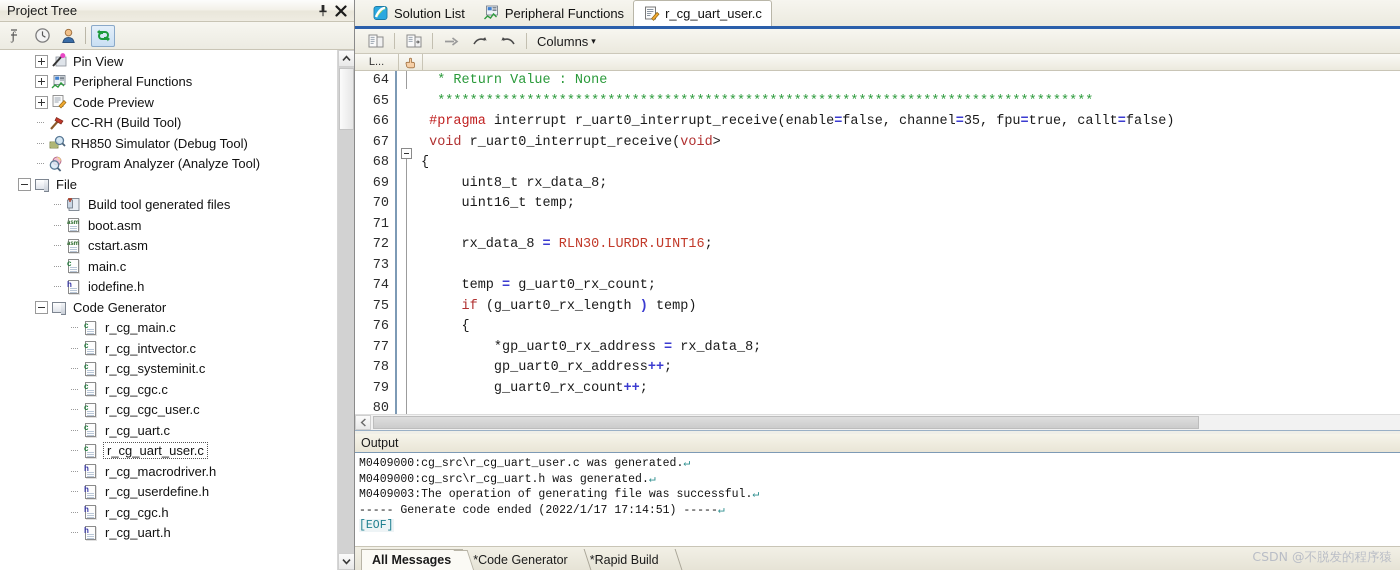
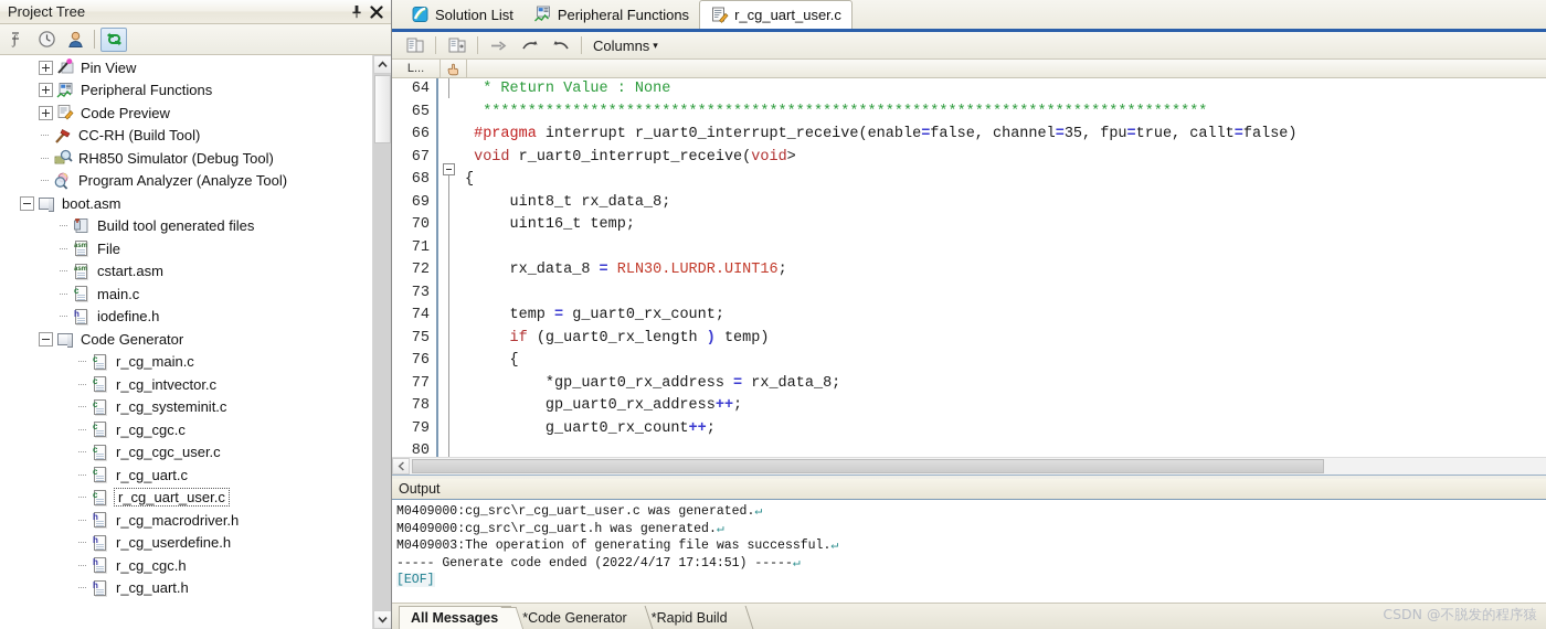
  Project Tree
  Pin View
  Peripheral Functions
  Code Preview
  CC-RH (Build Tool)
  RH850 Simulator (Debug Tool)
  Program Analyzer (Analyze Tool)
- File
+ boot.asm
  Build tool generated files
- boot.asm
+ File
  cstart.asm
  c
  main.c
  h
  iodefine.h
  Code Generator
  c
  r_cg_main.c
  c
  r_cg_intvector.c
  c
  r_cg_systeminit.c
  c
  r_cg_cgc.c
  c
  r_cg_cgc_user.c
  c
  r_cg_uart.c
  c
  r_cg_uart_user.c
  h
  r_cg_macrodriver.h
  h
  r_cg_userdefine.h
  h
  r_cg_cgc.h
  h
  r_cg_uart.h
  Solution List
  Peripheral Functions
  r_cg_uart_user.c
  Columns
  ▾
  L...
  64
  65
  66
  67
  68
  69
  70
  71
  72
  73
  74
  75
  76
  77
  78
  79
  80
  * Return Value : None
  *********************************************************************************
  #pragma interrupt r_uart0_interrupt_receive(enable=false, channel=35, fpu=true, callt=false)
  void r_uart0_interrupt_receive(void>
  {
  uint8_t rx_data_8;
  uint16_t temp;
  rx_data_8 = RLN30.LURDR.UINT16;
  temp = g_uart0_rx_count;
  if (g_uart0_rx_length ) temp)
  {
  *gp_uart0_rx_address = rx_data_8;
  gp_uart0_rx_address++;
  g_uart0_rx_count++;
  Output
  M0409000:cg_src\r_cg_uart_user.c was generated.↵
  M0409000:cg_src\r_cg_uart.h was generated.↵
  M0409003:The operation of generating file was successful.↵
- ----- Generate code ended (2022/1/17 17:14:51) -----↵
+ ----- Generate code ended (2022/4/17 17:14:51) -----↵
  [EOF]
  All Messages
  *Code Generator
  *Rapid Build
  CSDN @不脱发的程序猿
